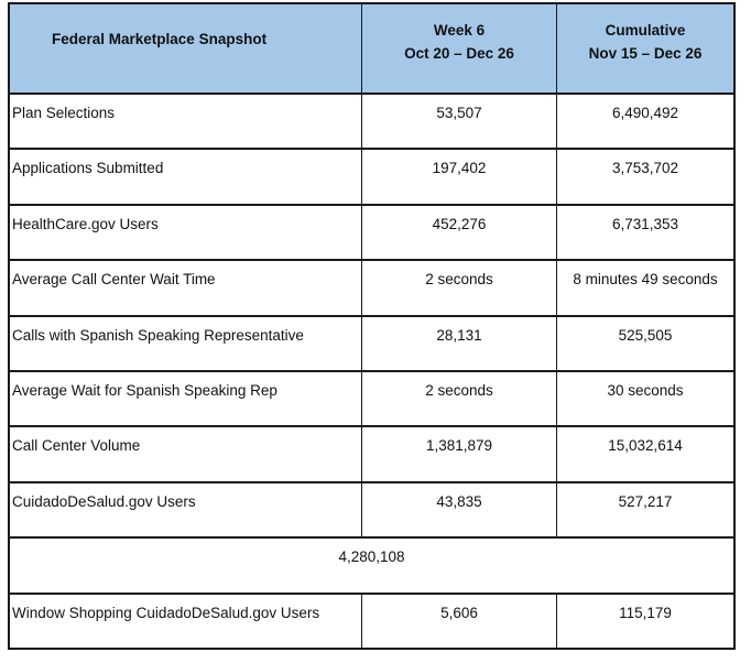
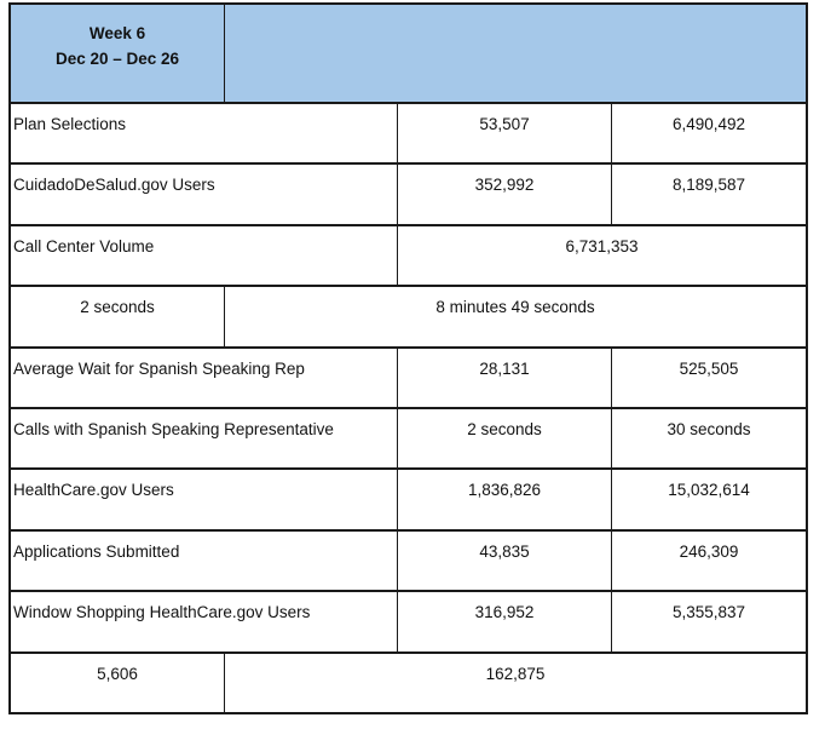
- Federal Marketplace Snapshot
  Week 6
- Oct 20 – Dec 26
+ Dec 20 – Dec 26
- Cumulative
- Nov 15 – Dec 26
  Plan Selections
  53,507
  6,490,492
- Applications Submitted
+ CuidadoDeSalud.gov Users
- 197,402
+ 352,992
- 3,753,702
+ 8,189,587
- HealthCare.gov Users
+ Call Center Volume
- 452,276
  6,731,353
- Average Call Center Wait Time
  2 seconds
  8 minutes 49 seconds
- Calls with Spanish Speaking Representative
+ Average Wait for Spanish Speaking Rep
  28,131
  525,505
- Average Wait for Spanish Speaking Rep
+ Calls with Spanish Speaking Representative
  2 seconds
  30 seconds
- Call Center Volume
+ HealthCare.gov Users
- 1,381,879
+ 1,836,826
  15,032,614
- CuidadoDeSalud.gov Users
+ Applications Submitted
  43,835
- 527,217
+ 246,309
+ Window Shopping HealthCare.gov Users
+ 316,952
- 4,280,108
+ 5,355,837
- Window Shopping CuidadoDeSalud.gov Users
  5,606
- 115,179
+ 162,875
